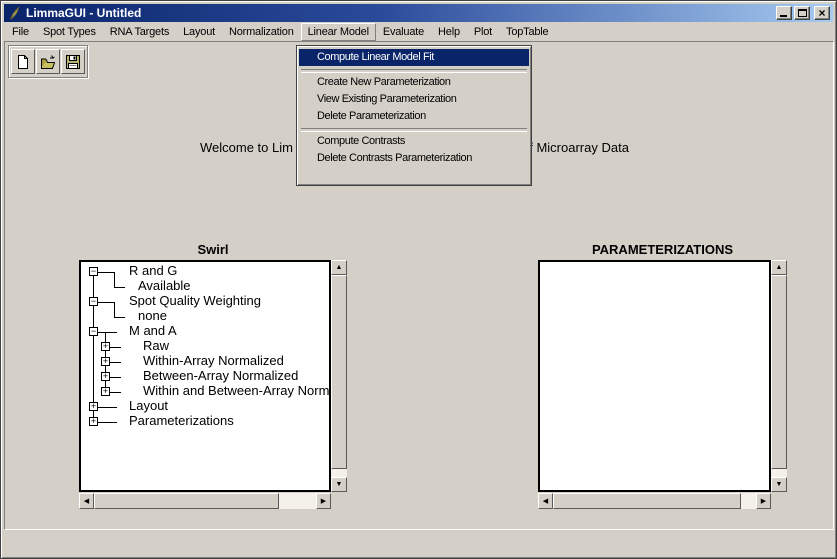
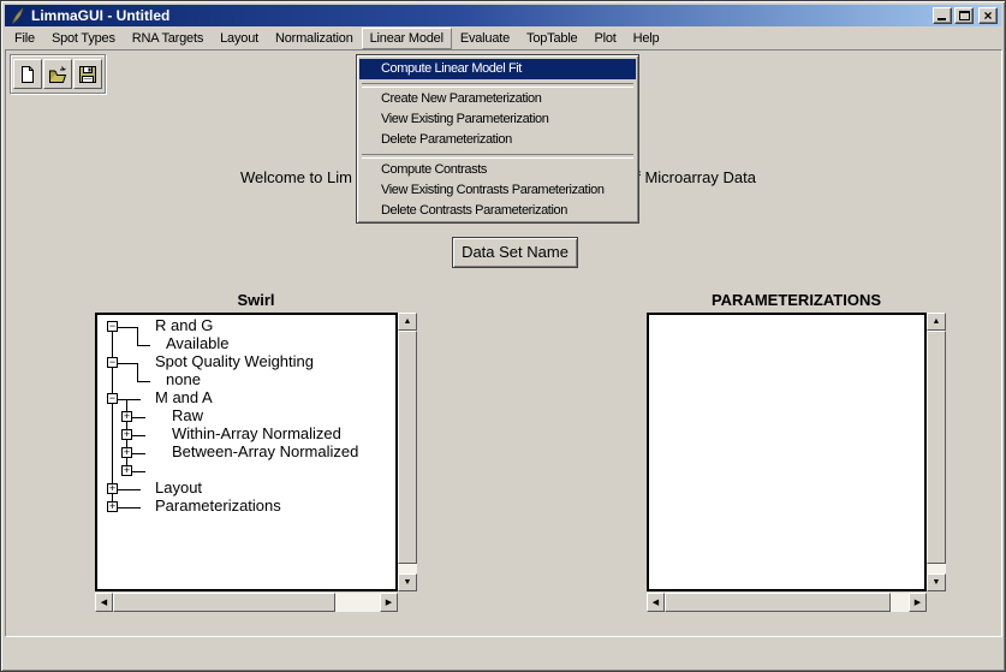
  LimmaGUI - Untitled
  ×
  File
  Spot Types
  RNA Targets
  Layout
  Normalization
  Linear Model
  Evaluate
- Help
+ TopTable
  Plot
- TopTable
+ Help
  Welcome to Lim
  Microarray Data
  Compute Linear Model Fit
  Create New Parameterization
  View Existing Parameterization
  Delete Parameterization
  Compute Contrasts
+ View Existing Contrasts Parameterization
  Delete Contrasts Parameterization
+ Data Set Name
  Swirl
  −
  R and G
  Available
  −
  Spot Quality Weighting
  none
  −
  M and A
  +
  Raw
  +
  Within-Array Normalized
  +
  Between-Array Normalized
  +
- Within and Between-Array Norm
  +
  Layout
  +
  Parameterizations
  PARAMETERIZATIONS
